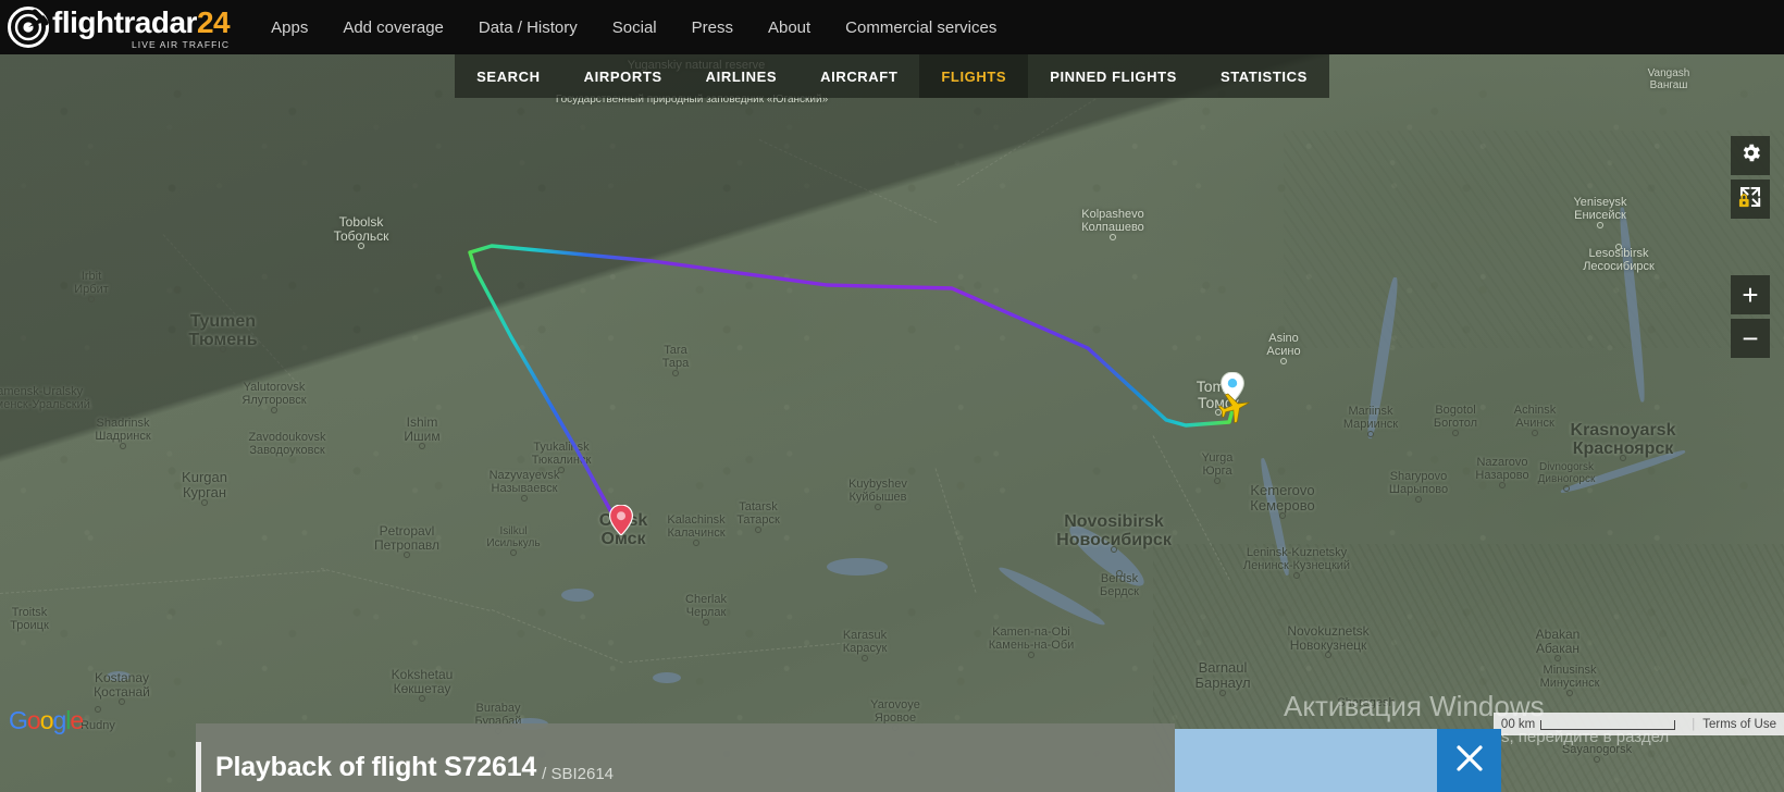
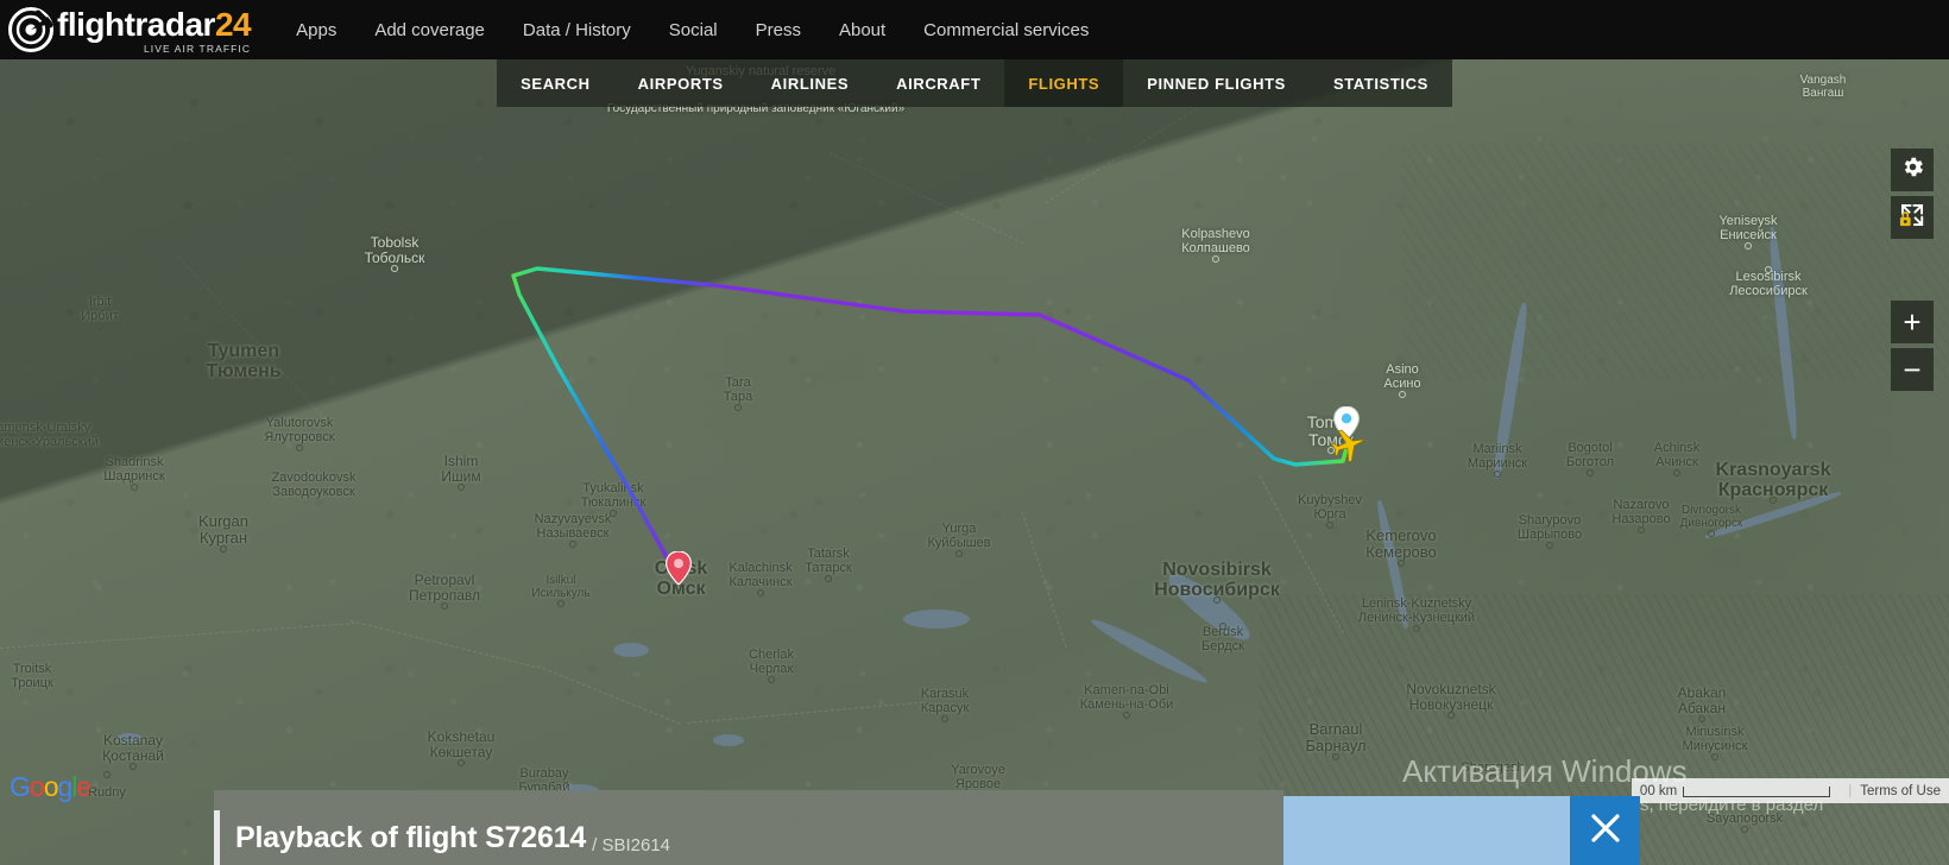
  Tyumen
  Тюмень
  Tobolsk
  Тобольск
  Irbit
  Ирбит
  Yalutorovsk
  Ялуторовск
  Zavodoukovsk
  Заводоуковск
  Ishim
  Ишим
  Shadrinsk
  Шадринск
  amensk-Uralsky
  енск-Уральский
  Kurgan
  Курган
  Petropavl
  Петропавл
  Troitsk
  Троицк
  Kostanay
  Қостанай
  Rudny
  Kokshetau
  Көкшетау
  Burabay
  Бурабай
  Tyukalisk
  Тюкалинк
  Nazyvayevsk
  Называевск
  Isilkul
  Исилькуль
  Osk
  Омск
  Kalachinsk
  Калачинск
  Cherlak
  Черлак
  Tara
  Тара
  Tatarsk
  Татарск
- Kuybyshev
+ Yurga
  Куйбышев
  Karasuk
  Карасук
  Kamen-na-Obi
  Камень-на-Оби
  Yarovoye
  Яровое
  Novosibirsk
  Новосибирск
  Berdsk
  Бердск
- Yurga
+ Kuybyshev
  Юрга
  Томс
  Kolpashevo
  Колпашево
  Kemerovo
  Кемерово
  Leninsk-Kuznetsky
  Ленинск-Кузнецкий
  Novokuznetsk
  Новокузнецк
  Barnaul
  Барнаул
  Sheregesh
  Mariinsk
  Мариинск
  Asino
  Асино
  Sharypovo
  Шарыпово
  Nazarovo
  Назарово
  Bogotol
  Боготол
  Achinsk
  Ачинск
  Divnogorsk
  Дивногорск
  Krasnoyarsk
  Красноярск
  Yeniseysk
  Енисейск
  Lesosibirsk
  Лесосибирск
  Abakan
  Абакан
  Minusinsk
  Минусинск
  Sayanogorsk
  Vangash
  Вангаш
  Государственный природный заповедник «Юганский»
  Yuganskiy natural reserve
  flightradar24
  LIVE AIR TRAFFIC
  Apps
  Add coverage
  Data / History
  Social
  Press
  About
  Commercial services
  SEARCH
  AIRPORTS
  AIRLINES
  AIRCRAFT
  FLIGHTS
  PINNED FLIGHTS
  STATISTICS
  +
  −
  Активация Windows
  Google
  00 km
  |
  Terms of Use
  Playback of flight S72614
  / SBI2614
